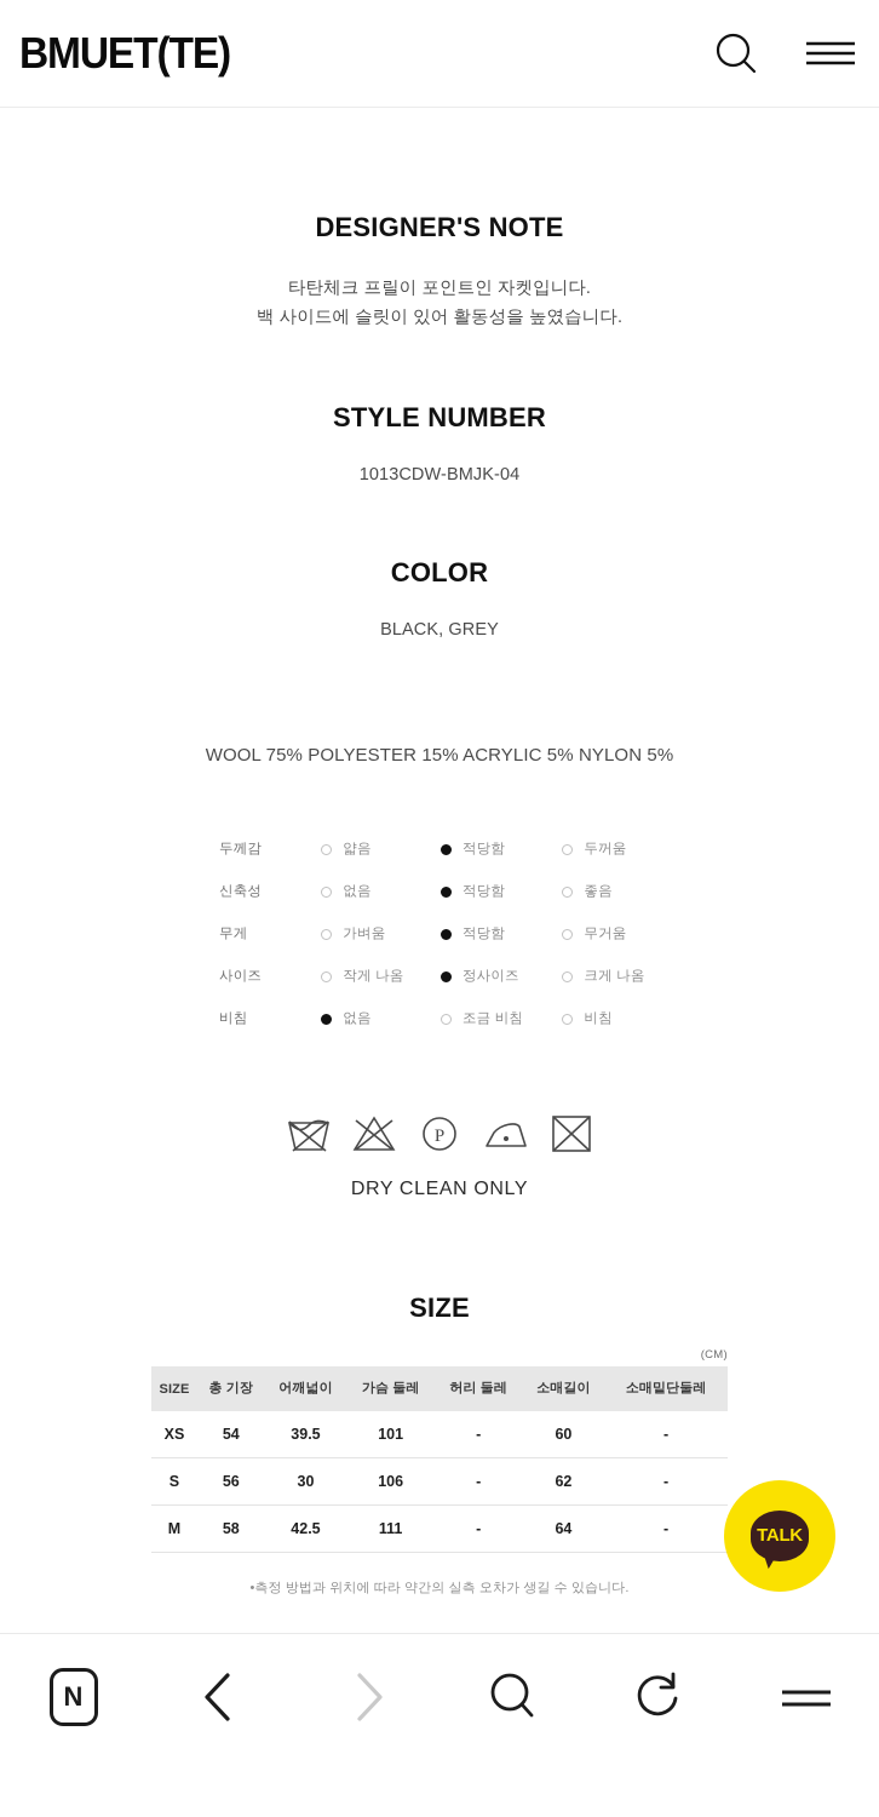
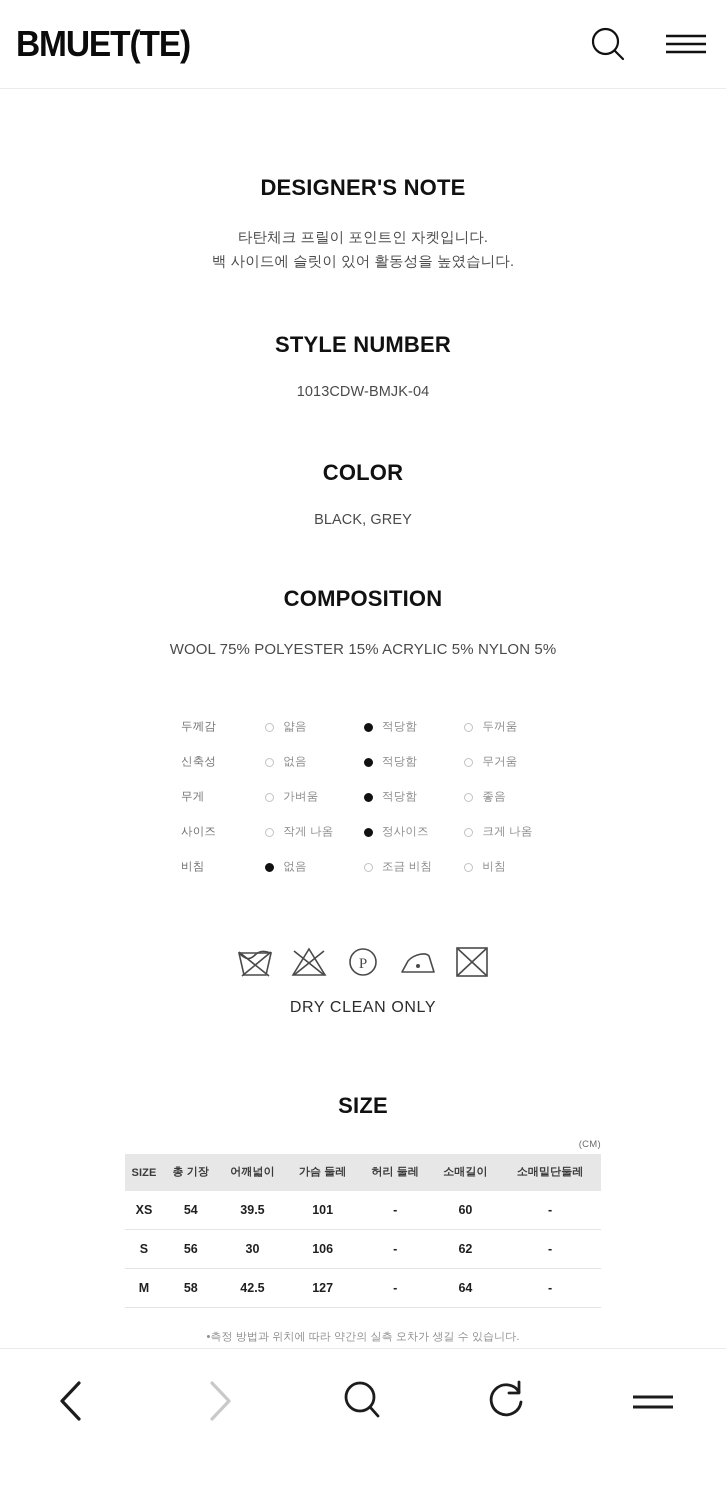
  BMUET(TE)
  DESIGNER'S NOTE
  타탄체크 프릴이 포인트인 자켓입니다.
  백 사이드에 슬릿이 있어 활동성을 높였습니다.
  STYLE NUMBER
  1013CDW-BMJK-04
  COLOR
  BLACK, GREY
+ COMPOSITION
  WOOL 75% POLYESTER 15% ACRYLIC 5% NYLON 5%
  두께감
  얇음
  적당함
  두꺼움
  신축성
  없음
  적당함
- 좋음
+ 무거움
  무게
  가벼움
  적당함
- 무거움
+ 좋음
  사이즈
  작게 나옴
  정사이즈
  크게 나옴
  비침
  없음
  조금 비침
  비침
  P
  DRY CLEAN ONLY
  SIZE
  (CM)
  SIZE	총 기장	어깨넓이	가슴 둘레	허리 둘레	소매길이	소매밑단둘레
  XS	54	39.5	101	-	60	-
  S	56	30	106	-	62	-
- M	58	42.5	111	-	64	-
+ M	58	42.5	127	-	64	-
  •측정 방법과 위치에 따라 약간의 실측 오차가 생길 수 있습니다.
- TALK
- N
